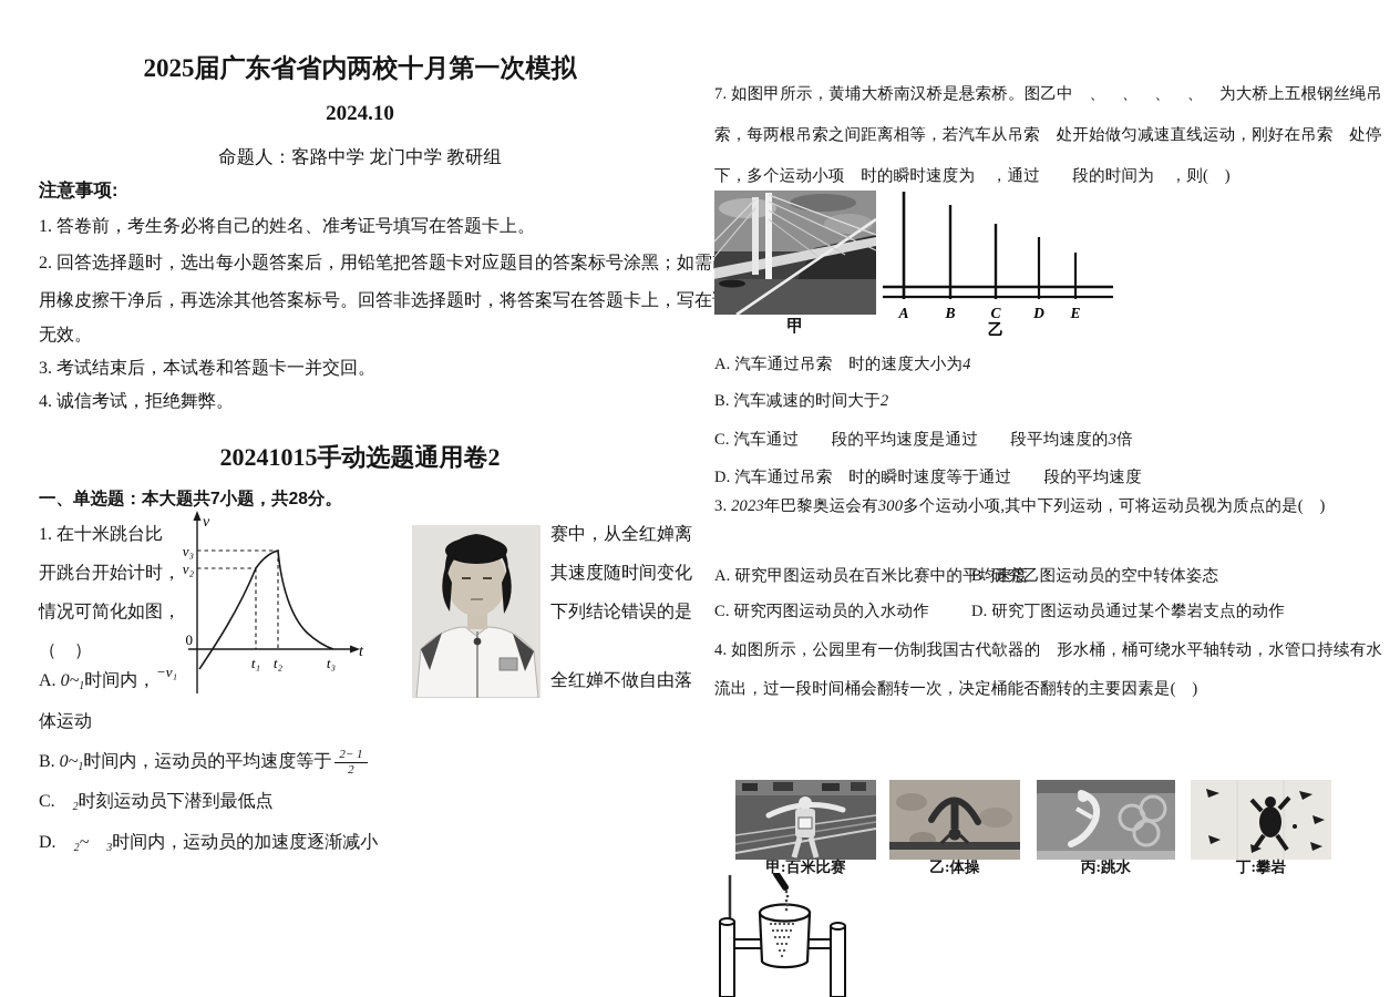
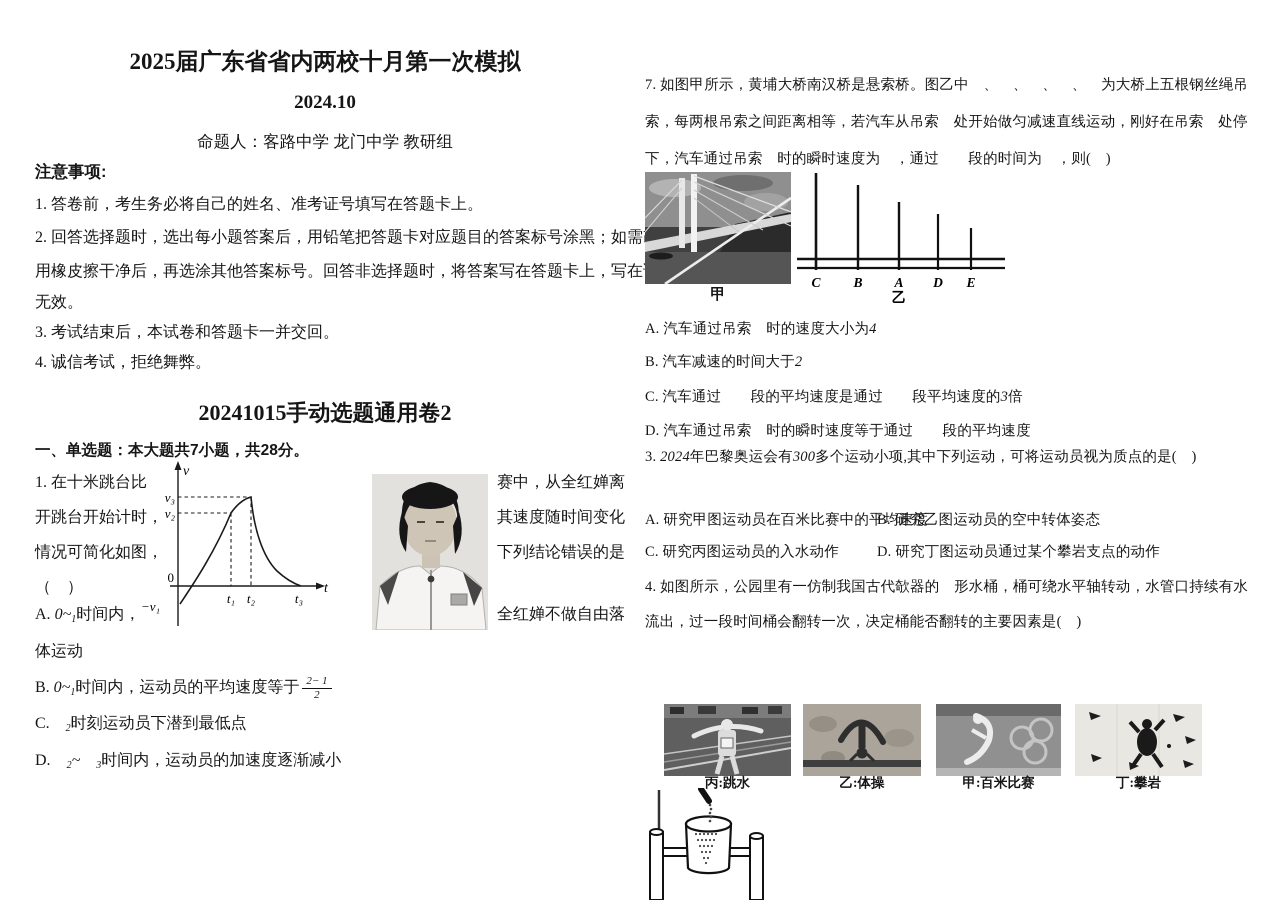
  2025届广东省省内两校十月第一次模拟
  2024.10
  命题人：客路中学 龙门中学 教研组
  注意事项:
  1. 答卷前，考生务必将自己的姓名、准考证号填写在答题卡上。
  2. 回答选择题时，选出每小题答案后，用铅笔把答题卡对应题目的答案标号涂黑；如需
  用橡皮擦干净后，再选涂其他答案标号。回答非选择题时，将答案写在答题卡上，写在
  无效。
  3. 考试结束后，本试卷和答题卡一并交回。
  4. 诚信考试，拒绝舞弊。
  20241015手动选题通用卷2
  一、单选题：本大题共7小题，共28分。
  1. 在十米跳台比
  开跳台开始计时，
  情况可简化如图，
  （ ）
  赛中，从全红婵离
  其速度随时间变化
  下列结论错误的是
  v
  t
  v₃
  v₂
  0
  −v₁
  t₁
  t₂
  t₃
  A. 0~1时间内，
  全红婵不做自由落
  体运动
  B. 0~1时间内，运动员的平均速度等于
  2− 1
  2
  C. 2时刻运动员下潜到最低点
  D. 2~ 3时间内，运动员的加速度逐渐减小
  7. 如图甲所示，黄埔大桥南汉桥是悬索桥。图乙中 、 、 、 、 为大桥上五根钢丝绳吊
  索，每两根吊索之间距离相等，若汽车从吊索 处开始做匀减速直线运动，刚好在吊索 处停
- 下，多个运动小项 时的瞬时速度为 ，通过 段的时间为 ，则( )
+ 下，汽车通过吊索 时的瞬时速度为 ，通过 段的时间为 ，则( )
  甲
- A
+ C
  B
- C
+ A
  D
  E
  乙
  A. 汽车通过吊索 时的速度大小为4
  B. 汽车减速的时间大于2
  C. 汽车通过 段的平均速度是通过 段平均速度的3倍
  D. 汽车通过吊索 时的瞬时速度等于通过 段的平均速度
- 3. 2023年巴黎奥运会有300多个运动小项,其中下列运动，可将运动员视为质点的是( )
+ 3. 2024年巴黎奥运会有300多个运动小项,其中下列运动，可将运动员视为质点的是( )
  A. 研究甲图运动员在百米比赛中的平均速度
  B. 研究乙图运动员的空中转体姿态
  C. 研究丙图运动员的入水动作
  D. 研究丁图运动员通过某个攀岩支点的动作
  4. 如图所示，公园里有一仿制我国古代欹器的 形水桶，桶可绕水平轴转动，水管口持续有水
  流出，过一段时间桶会翻转一次，决定桶能否翻转的主要因素是( )
- 甲:百米比赛
+ 丙:跳水
  乙:体操
- 丙:跳水
+ 甲:百米比赛
  丁:攀岩
